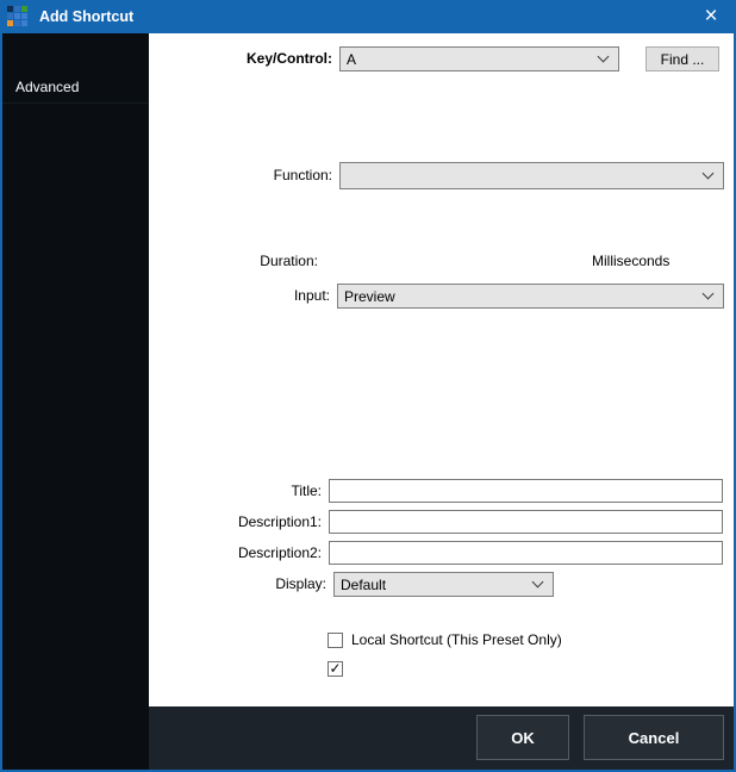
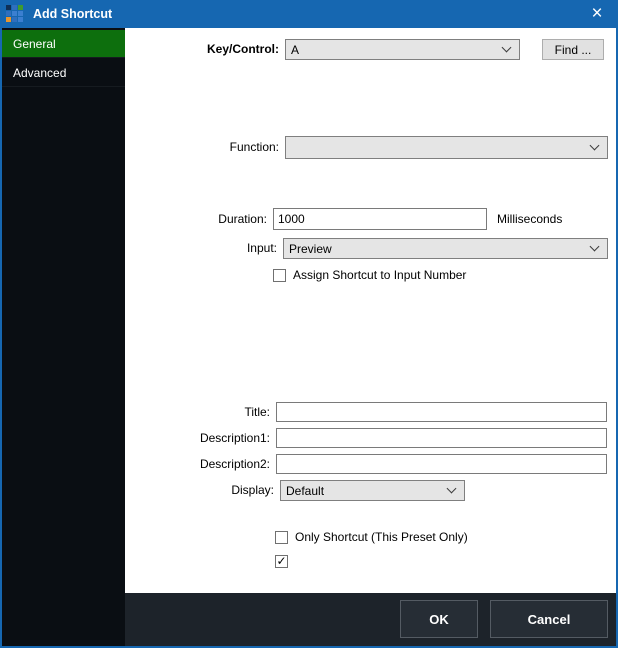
  Add Shortcut
  ×
+ General
  Advanced
  Key/Control:
  A
  Find ...
  Function:
  Duration:
+ 1000
  Milliseconds
  Input:
  Preview
+ Assign Shortcut to Input Number
  Title:
  Description1:
  Description2:
  Display:
  Default
- Local Shortcut (This Preset Only)
+ Only Shortcut (This Preset Only)
  ✓
  OK
  Cancel
